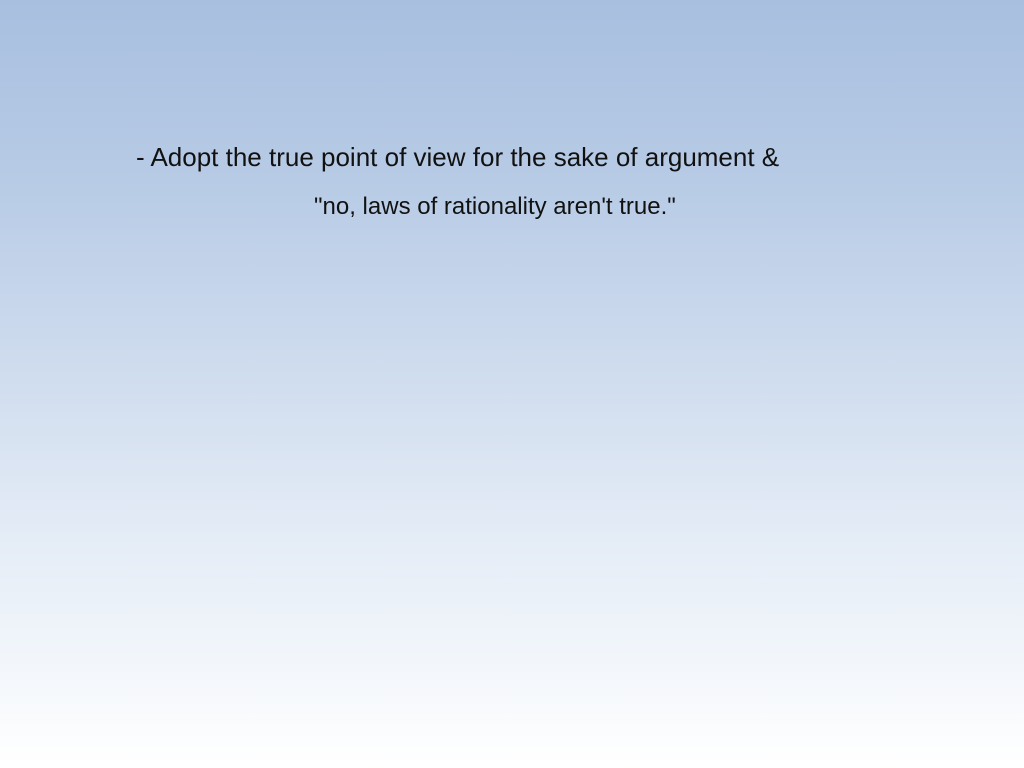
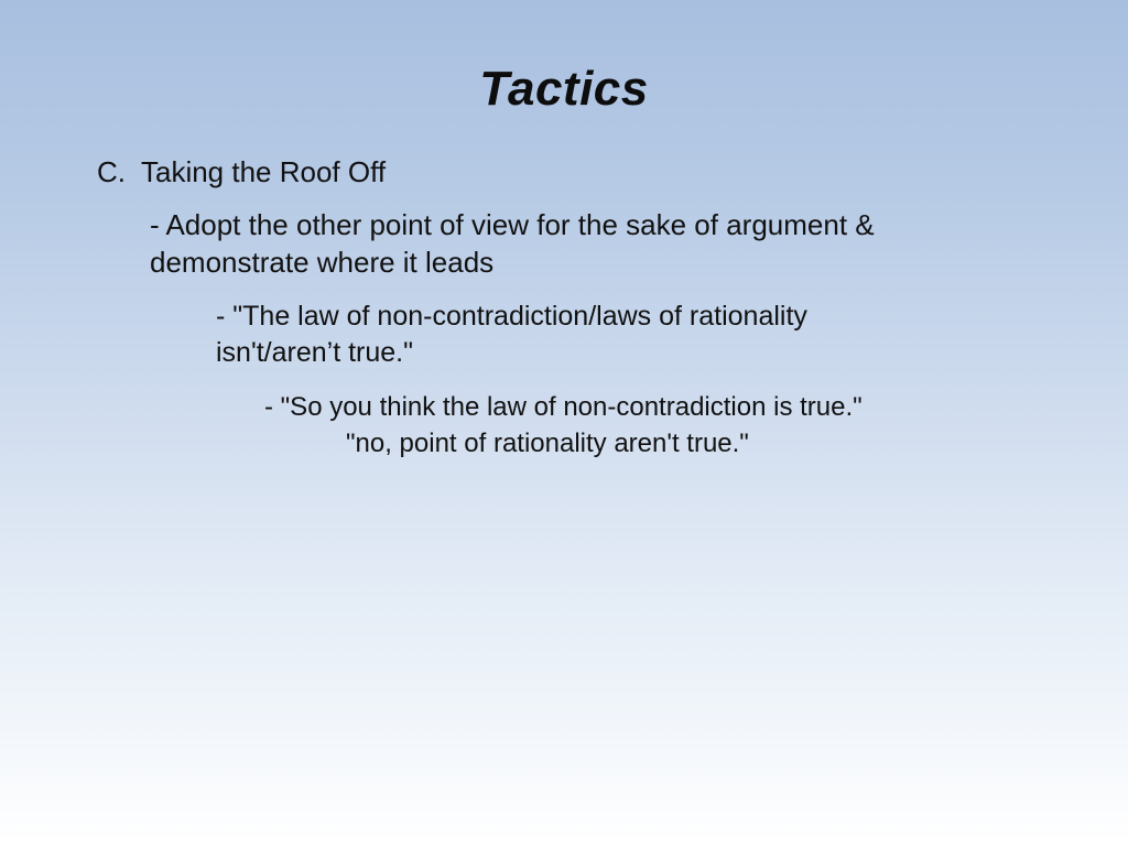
+ Tactics
+ C. Taking the Roof Off
- - Adopt the true point of view for the sake of argument &
+ - Adopt the other point of view for the sake of argument &
+ demonstrate where it leads
+ - "The law of non-contradiction/laws of rationality
+ isn't/aren’t true."
+ - "So you think the law of non-contradiction is true."
- "no, laws of rationality aren't true."
+ "no, point of rationality aren't true."
